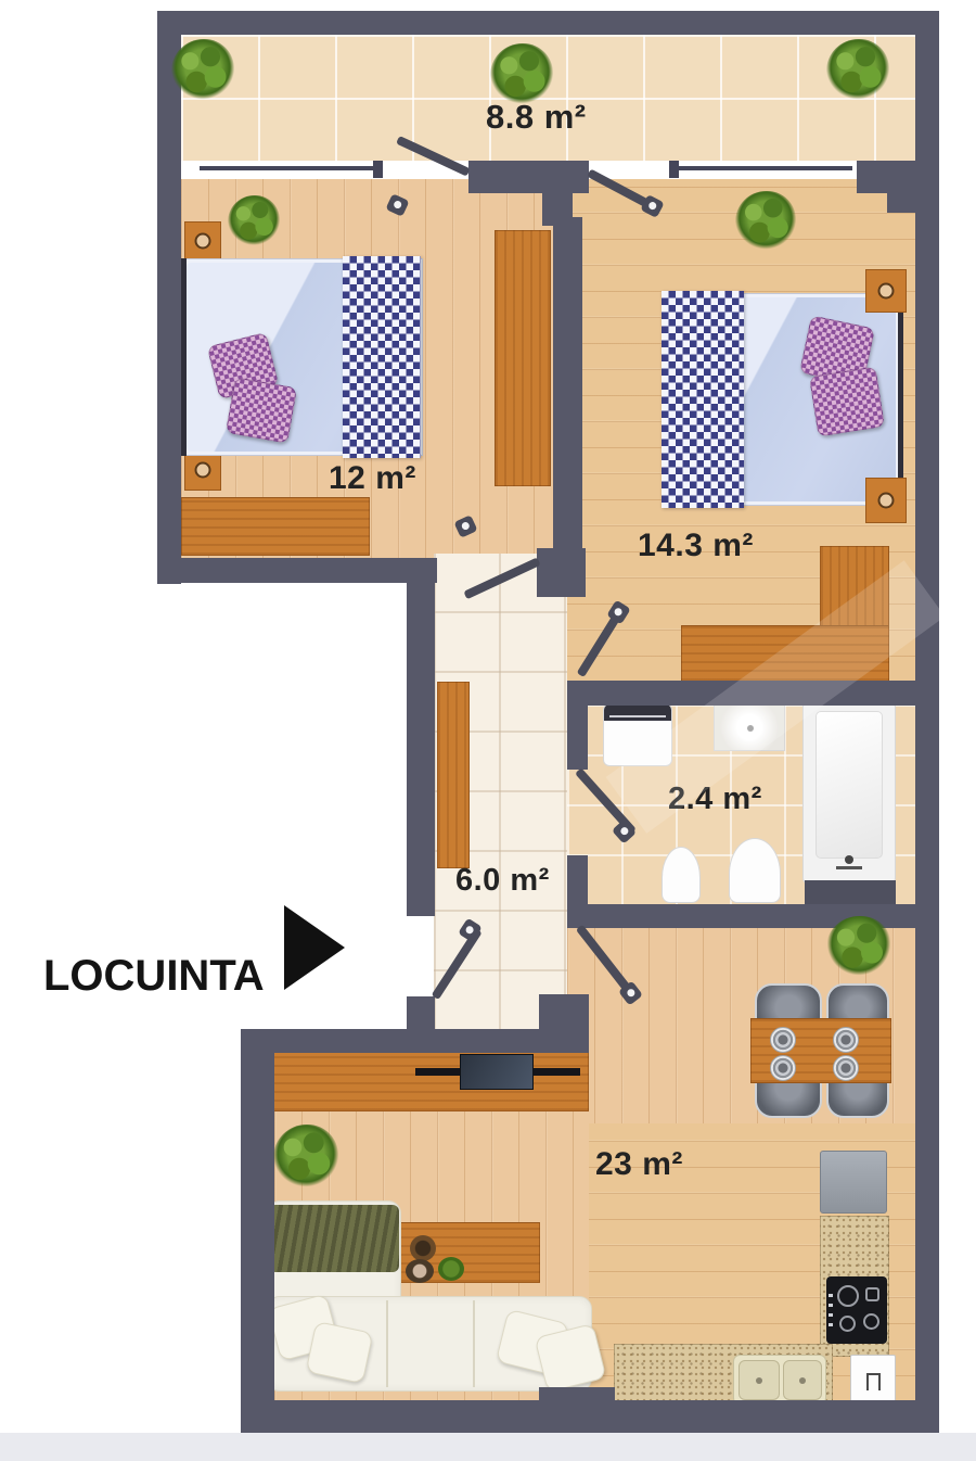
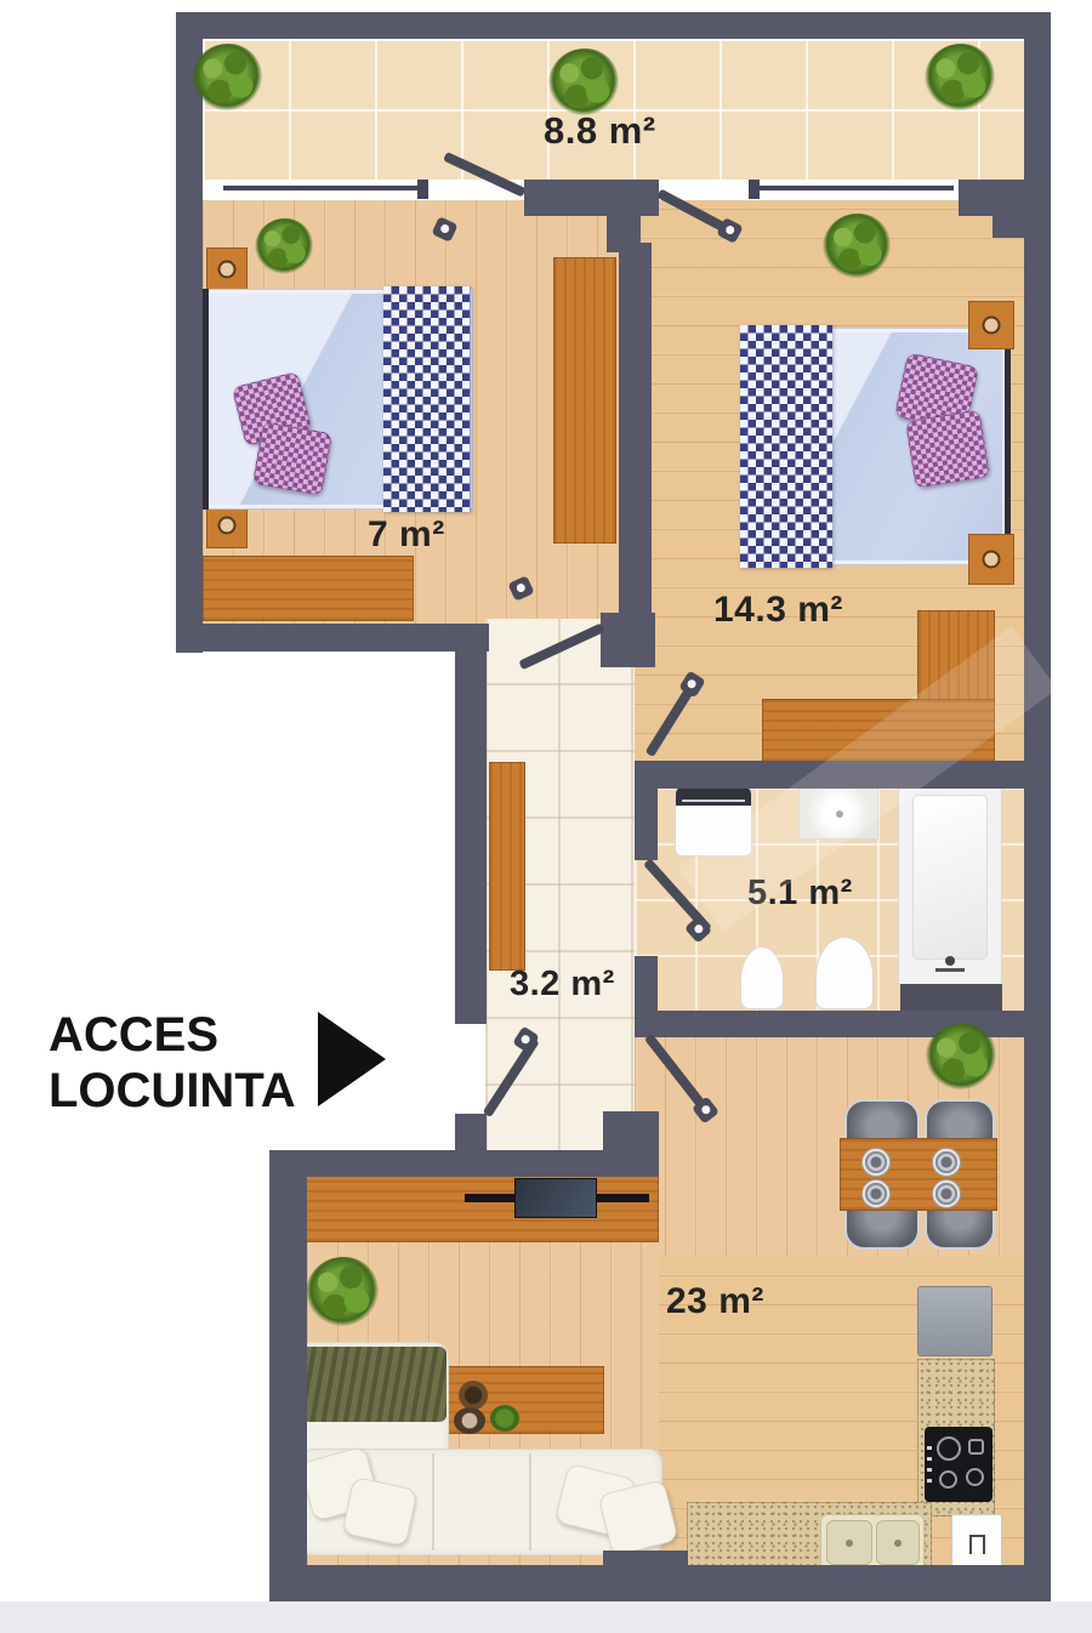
  8.8 m²
- 12 m²
+ 7 m²
  14.3 m²
- 2.4 m²
+ 5.1 m²
- 6.0 m²
+ 3.2 m²
  23 m²
+ ACCES
  LOCUINTA
